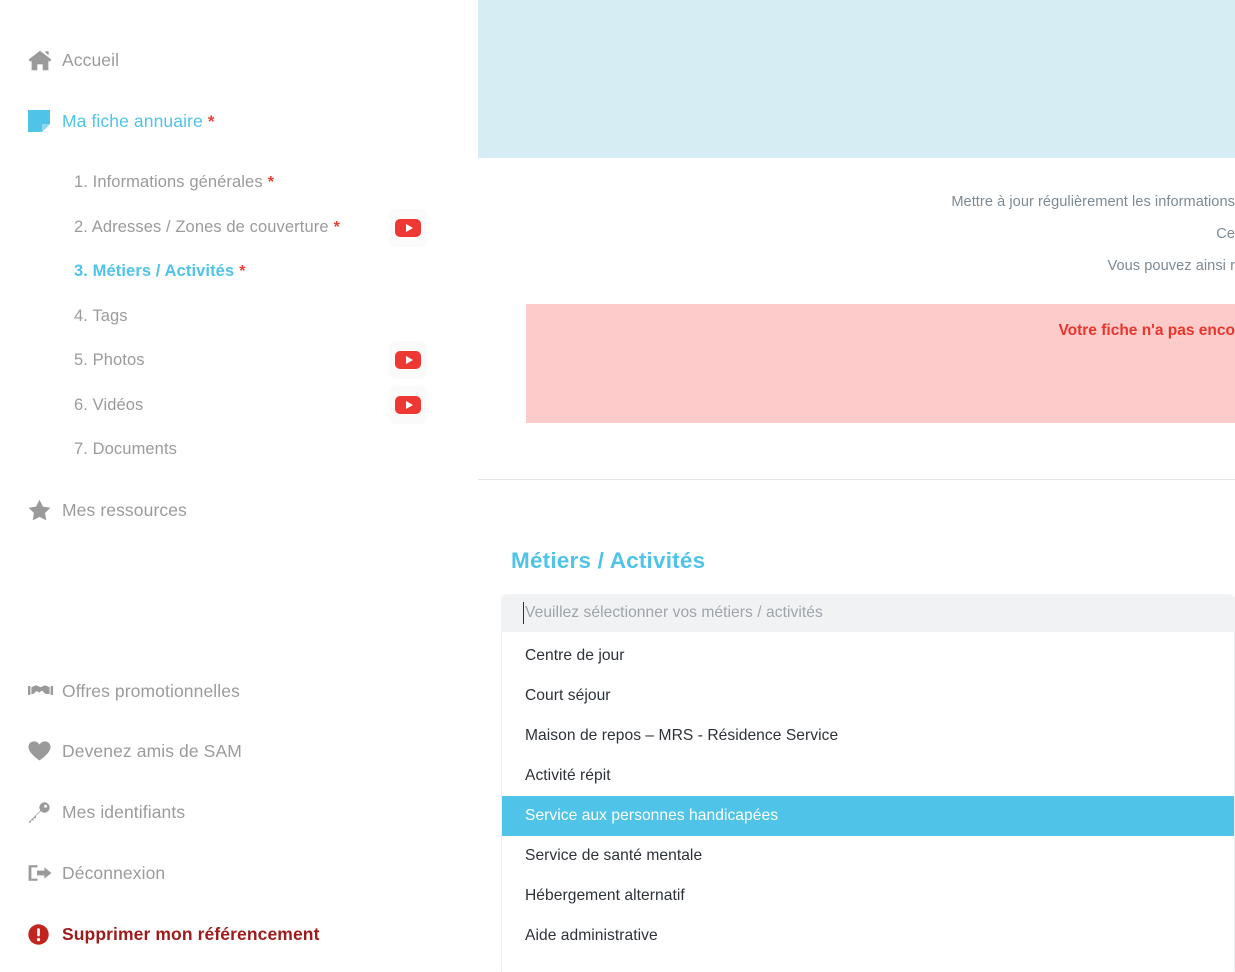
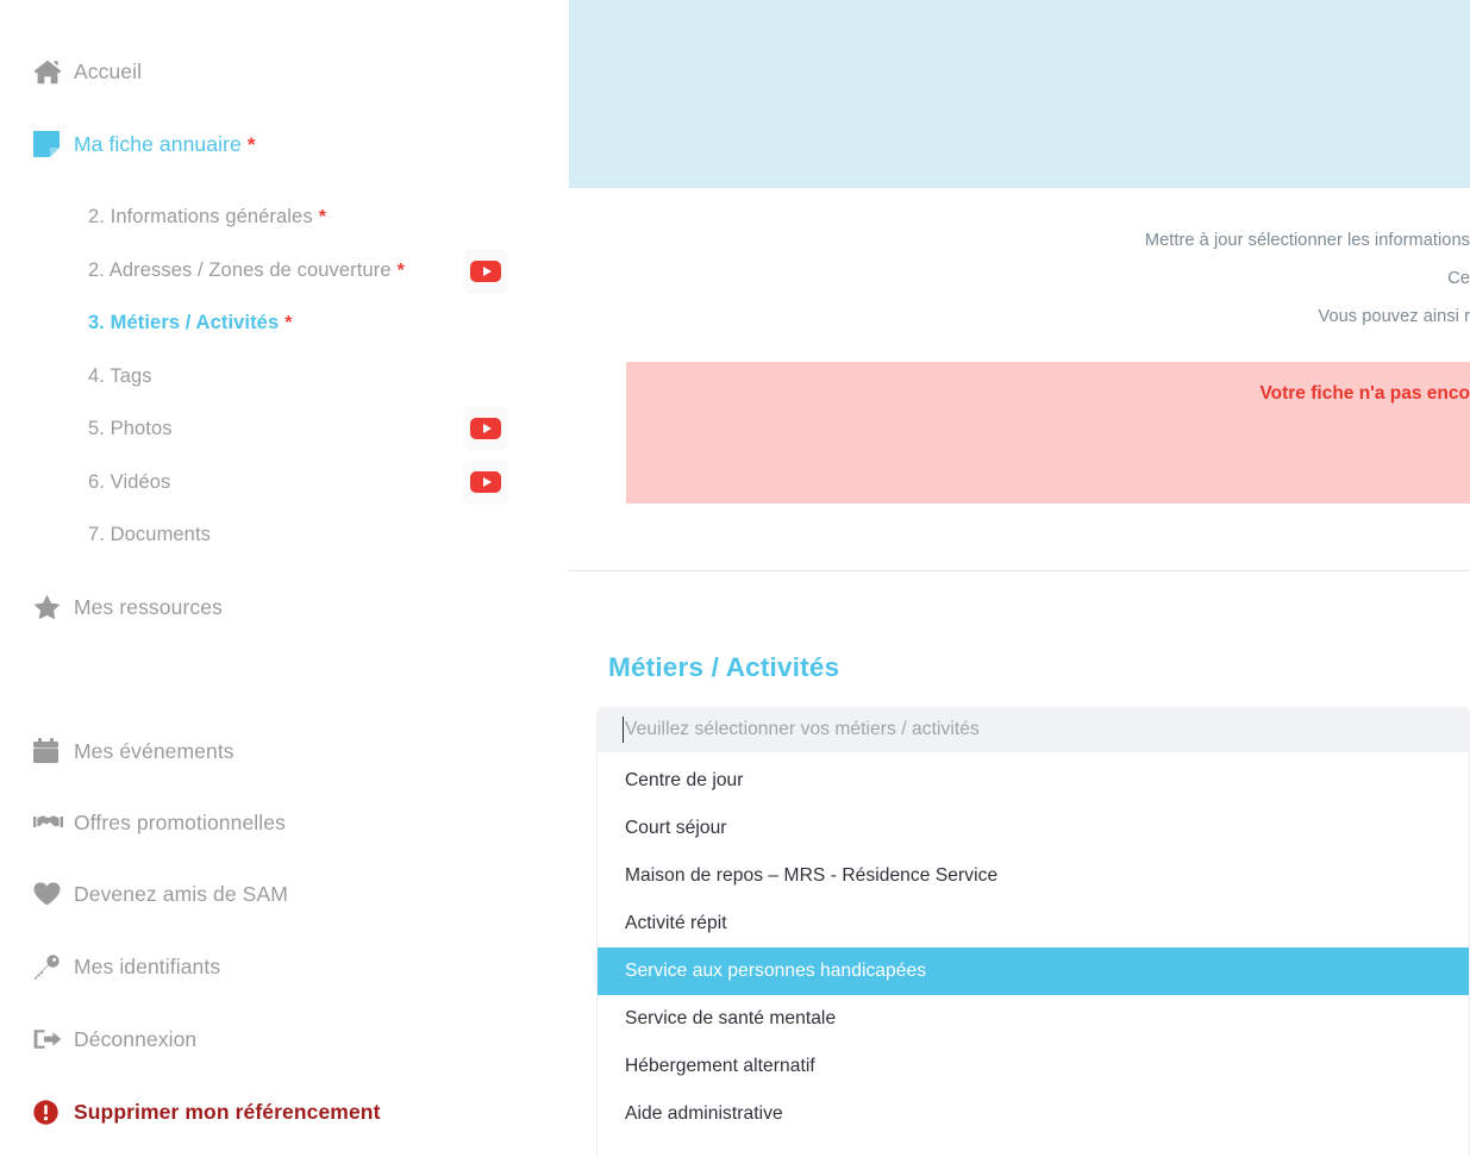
  Accueil
  Ma fiche annuaire *
- 1. Informations générales *
+ 2. Informations générales *
  2. Adresses / Zones de couverture *
  3. Métiers / Activités *
  4. Tags
  5. Photos
  6. Vidéos
  7. Documents
  Mes ressources
+ Mes événements
  Offres promotionnelles
  Devenez amis de SAM
  Mes identifiants
  Déconnexion
  Supprimer mon référencement
- Mettre à jour régulièrement les informations
+ Mettre à jour sélectionner les informations
  Ce
  Vous pouvez ainsi r
  Votre fiche n'a pas enco
  Métiers / Activités
  Veuillez sélectionner vos métiers / activités
  Centre de jour
  Court séjour
  Maison de repos – MRS - Résidence Service
  Activité répit
  Service aux personnes handicapées
  Service de santé mentale
  Hébergement alternatif
  Aide administrative
